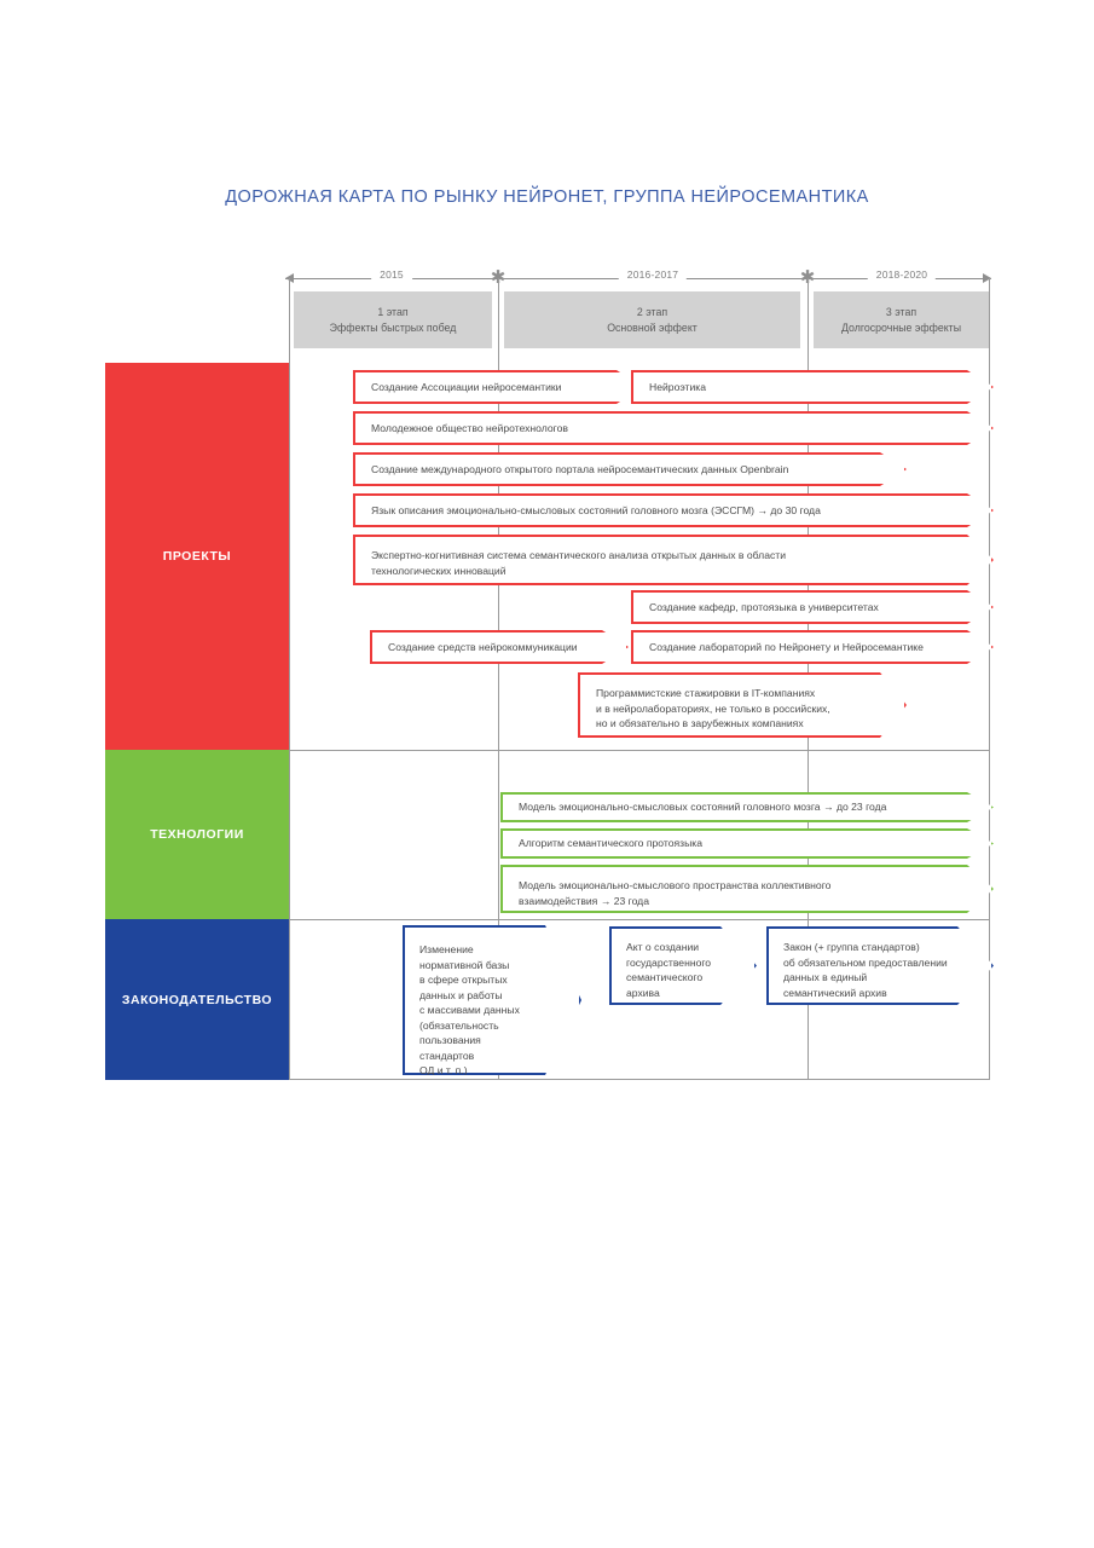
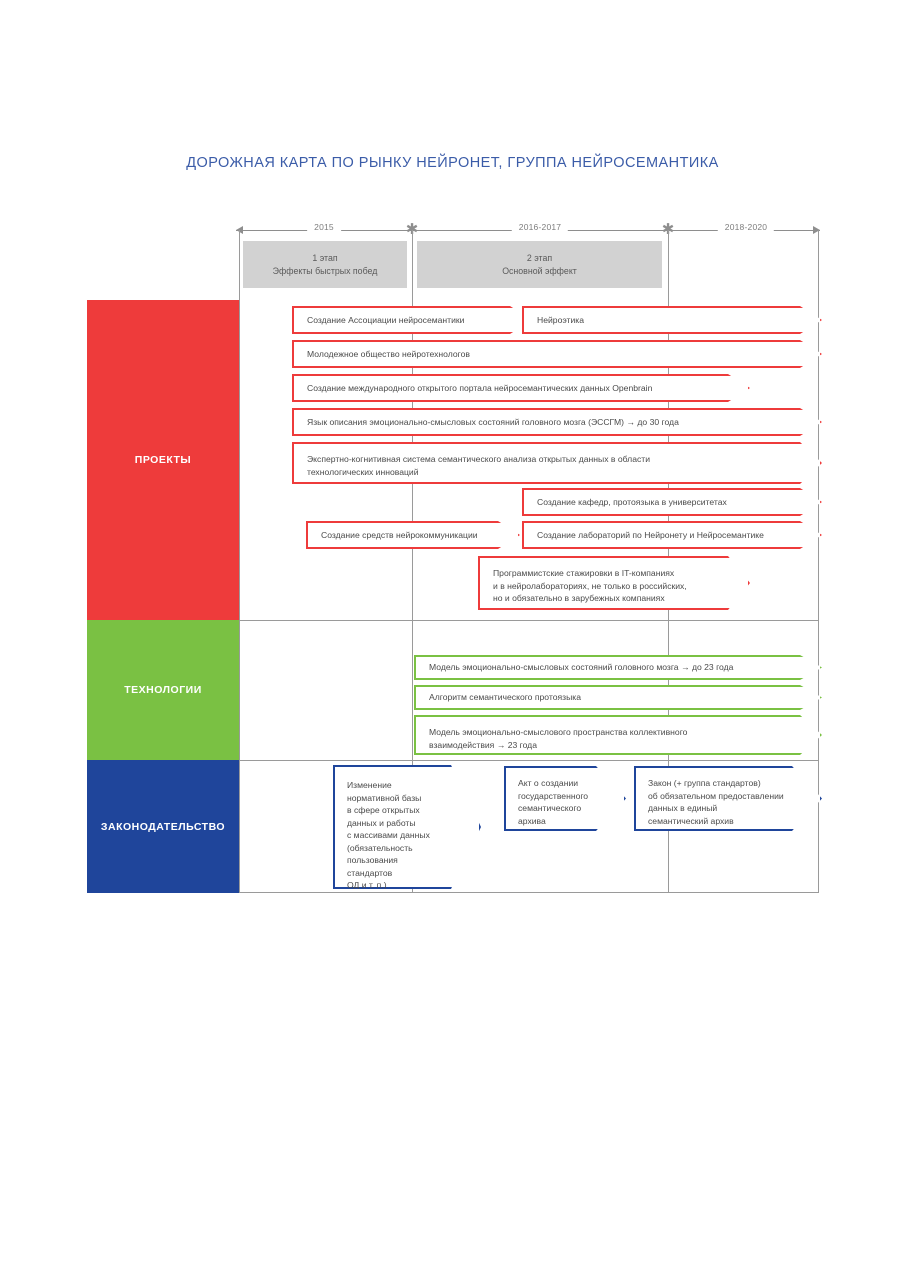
  ДОРОЖНАЯ КАРТА ПО РЫНКУ НЕЙРОНЕТ, ГРУППА НЕЙРОСЕМАНТИКА
  2015
  2016-2017
  2018-2020
  1 этап
  Эффекты быстрых побед
  2 этап
  Основной эффект
- 3 этап
- Долгосрочные эффекты
  ПРОЕКТЫ
  ТЕХНОЛОГИИ
  ЗАКОНОДАТЕЛЬСТВО
  Создание Ассоциации нейросемантики
  Нейроэтика
  Молодежное общество нейротехнологов
  Создание международного открытого портала нейросемантических данных Openbrain
  Язык описания эмоционально-смысловых состояний головного мозга (ЭССГМ) → до 30 года
  Экспертно-когнитивная система семантического анализа открытых данных в области
  технологических инноваций
  Создание кафедр, протоязыка в университетах
  Создание средств нейрокоммуникации
  Создание лабораторий по Нейронету и Нейросемантике
  Программистские стажировки в IT-компаниях
  и в нейролабораториях, не только в российских,
  но и обязательно в зарубежных компаниях
  Модель эмоционально-смысловых состояний головного мозга → до 23 года
  Алгоритм семантического протоязыка
  Модель эмоционально-смыслового пространства коллективного
  взаимодействия → 23 года
  Изменение
  нормативной базы
  в сфере открытых
  данных и работы
  с массивами данных
  (обязательность
  пользования стандартов
  ОД и т. п.)
  Акт о создании
  государственного
  семантического
  архива
  Закон (+ группа стандартов)
  об обязательном предоставлении
  данных в единый
  семантический архив
